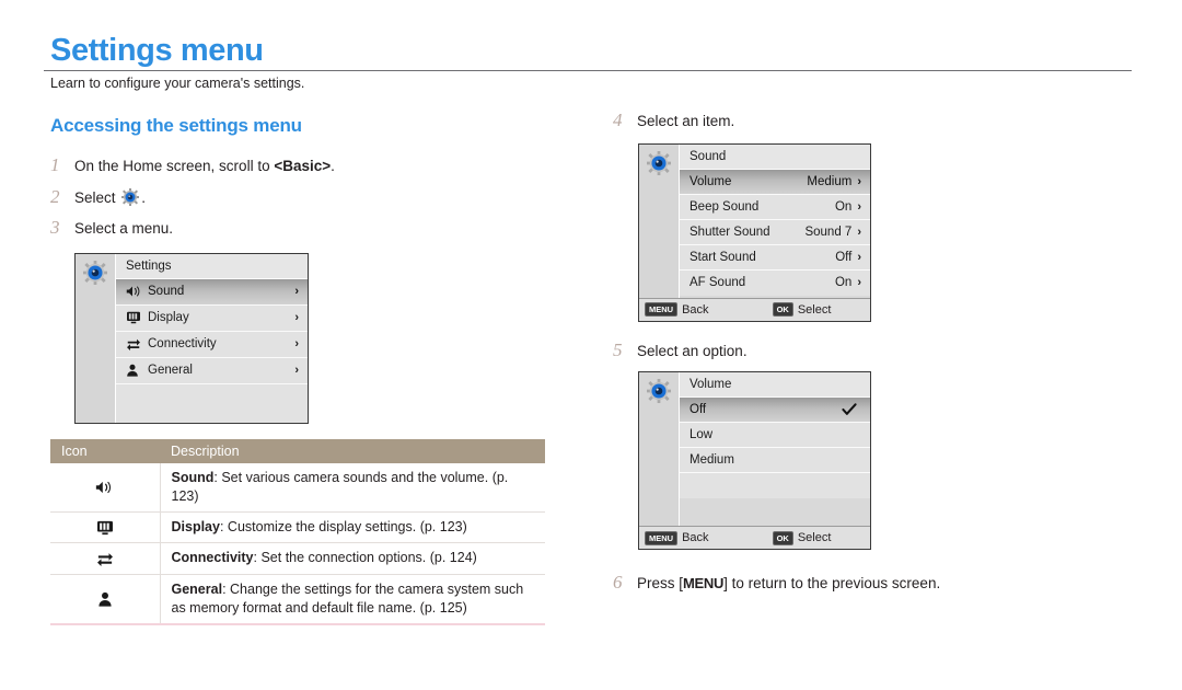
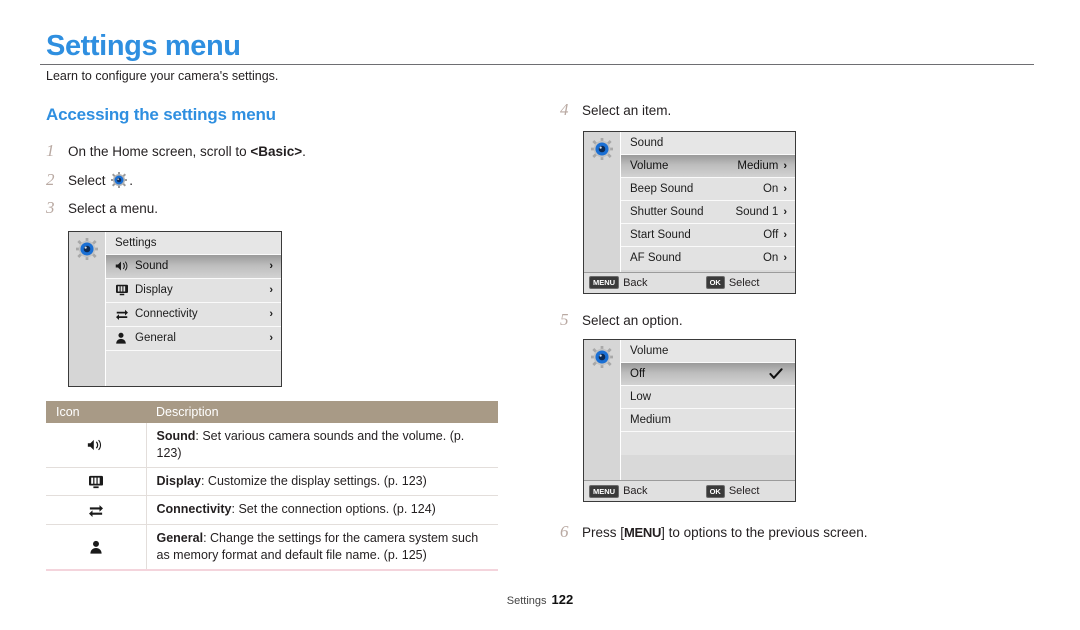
  Settings menu
  Learn to configure your camera's settings.
  Accessing the settings menu
  1
  On the Home screen, scroll to <Basic>.
  2
  Select .
  3
  Select a menu.
  Settings
  Sound
  ›
  Display
  ›
  Connectivity
  ›
  General
  ›
  Icon	Description
  	Sound: Set various camera sounds and the volume. (p. 123)
  	Display: Customize the display settings. (p. 123)
  	Connectivity: Set the connection options. (p. 124)
  	General: Change the settings for the camera system such as memory format and default file name. (p. 125)
  4
  Select an item.
  Sound
  Volume
  Medium
  ›
  Beep Sound
  On
  ›
  Shutter Sound
- Sound 7
+ Sound 1
  ›
  Start Sound
  Off
  ›
  AF Sound
  On
  ›
  MENU
  Back
  OK
  Select
  5
  Select an option.
  Volume
  Off
  Low
  Medium
  MENU
  Back
  OK
  Select
  6
- Press [MENU] to return to the previous screen.
+ Press [MENU] to options to the previous screen.
+ Settings 122
